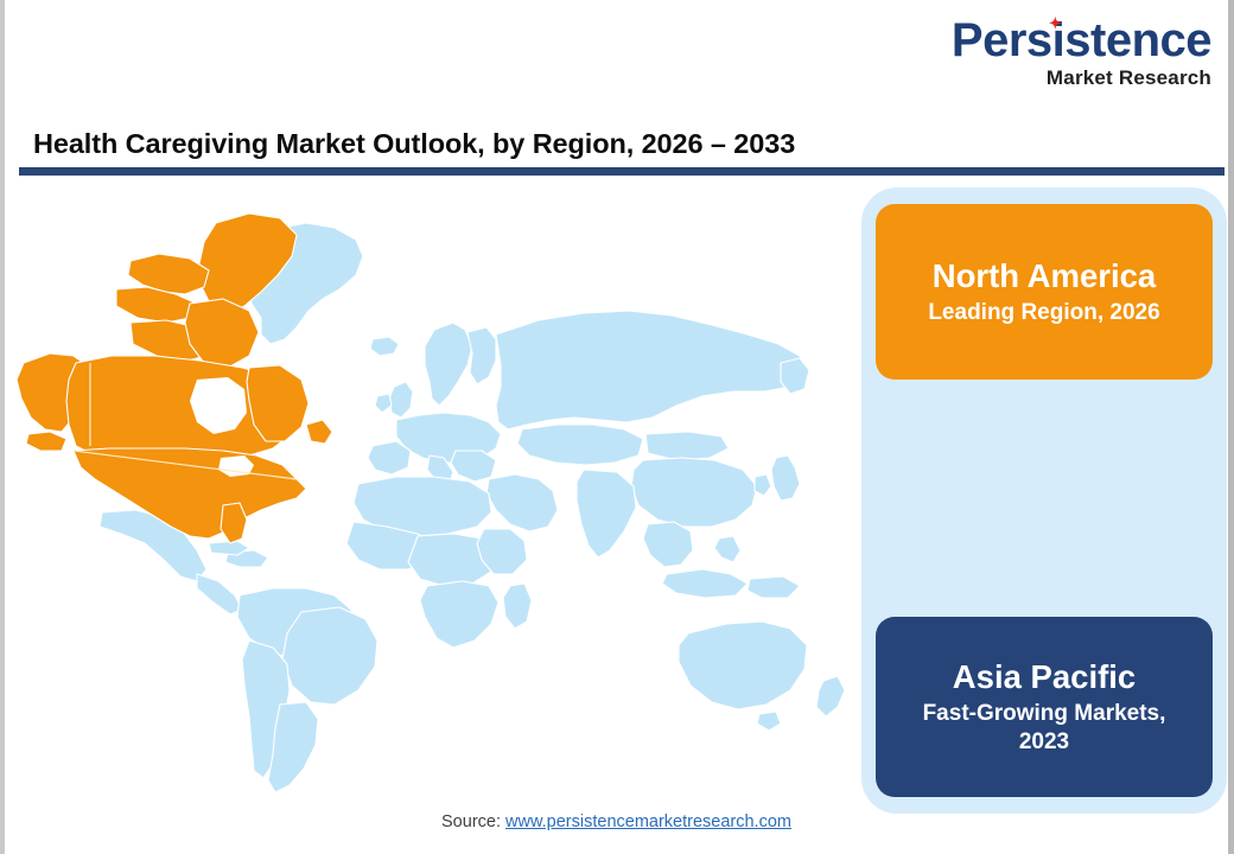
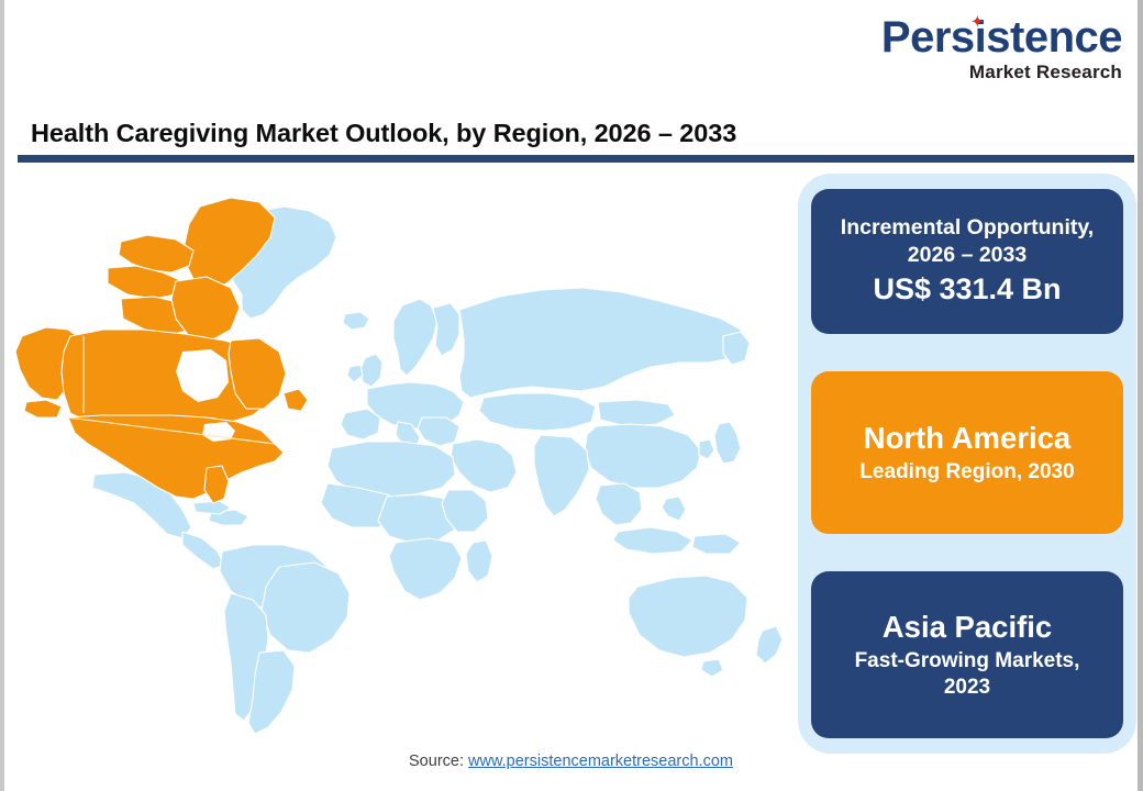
  Persistence
  ✦
  Market Research
  Health Caregiving Market Outlook, by Region, 2026 – 2033
+ Incremental Opportunity,
+ 2026 – 2033
+ US$ 331.4 Bn
  North America
- Leading Region, 2026
+ Leading Region, 2030
  Asia Pacific
  Fast-Growing Markets,
  2023
  Source: www.persistencemarketresearch.com
